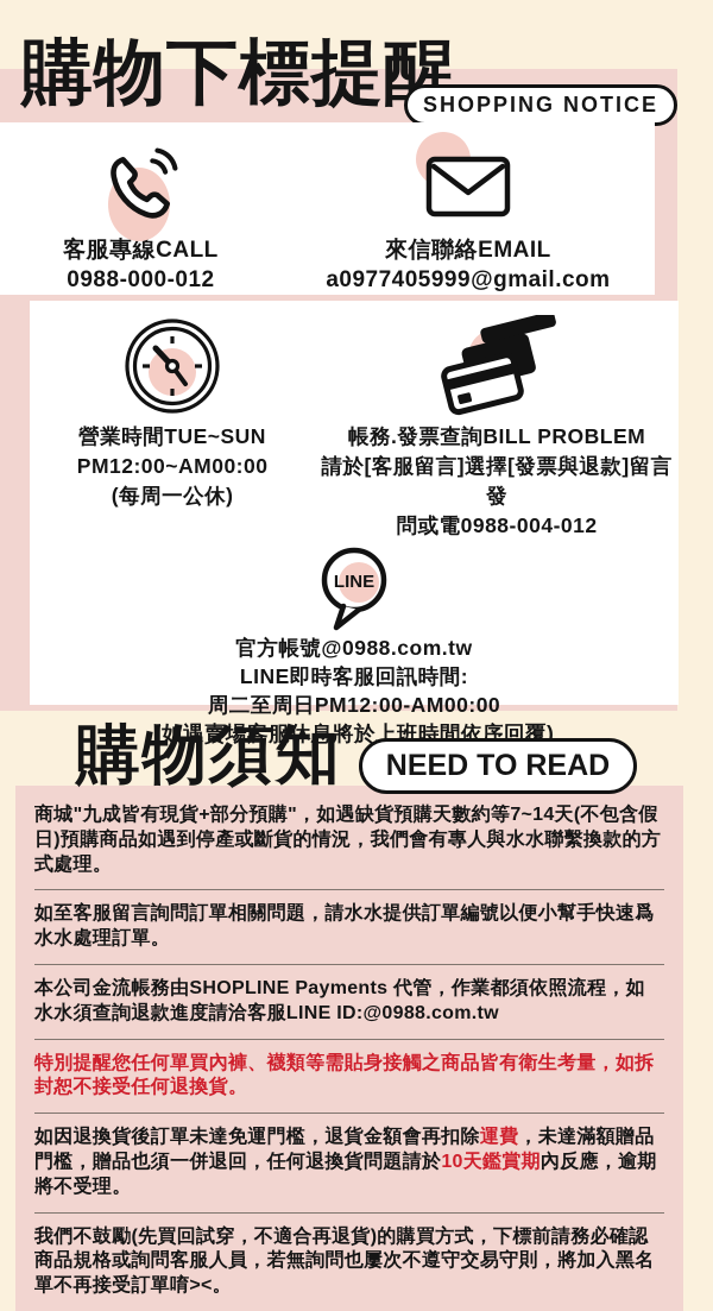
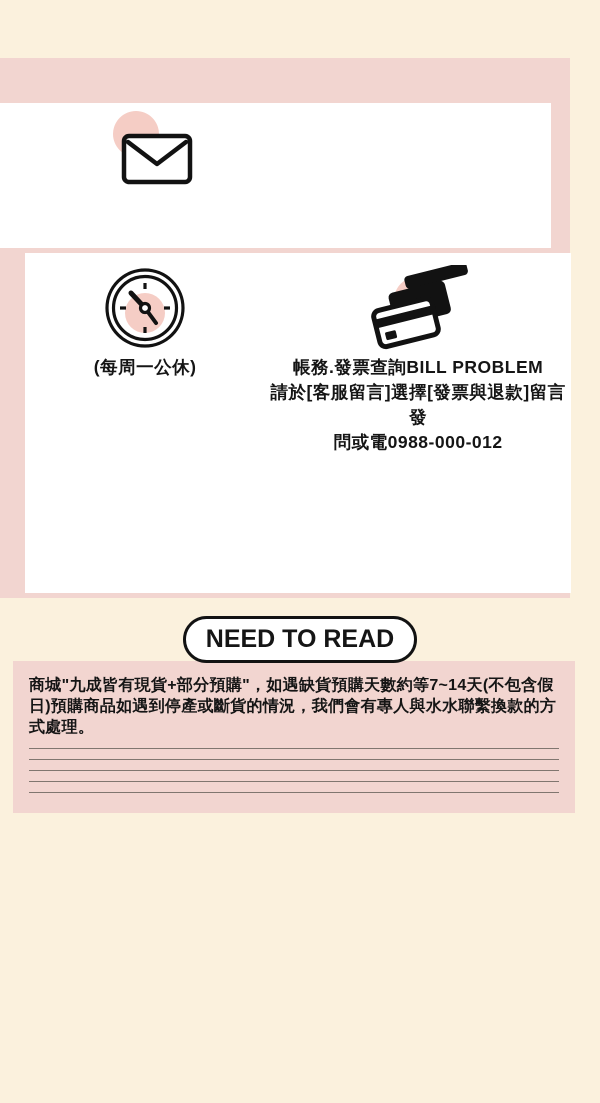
- 購物下標提醒
- SHOPPING NOTICE
- 客服專線CALL
- 0988-000-012
- 來信聯絡EMAIL
- a0977405999@gmail.com
- 營業時間TUE~SUN
- PM12:00~AM00:00
  (每周一公休)
  帳務.發票查詢BILL PROBLEM
  請於[客服留言]選擇[發票與退款]留言發
- 問或電0988-004-012
+ 問或電0988-000-012
- LINE
- 官方帳號@0988.com.tw
- LINE即時客服回訊時間:
- 周二至周日PM12:00-AM00:00
- (如遇賣場客服休息將於上班時間依序回覆)
- 購物須知
  NEED TO READ
  商城"九成皆有現貨+部分預購"，如遇缺貨預購天數約等7~14天(不包含假日)預購商品如遇到停產或斷貨的情況，我們會有專人與水水聯繫換款的方式處理。
- 如至客服留言詢問訂單相關問題，請水水提供訂單編號以便小幫手快速爲水水處理訂單。
- 本公司金流帳務由SHOPLINE Payments 代管，作業都須依照流程，如水水須查詢退款進度請洽客服LINE ID:@0988.com.tw
- 特別提醒您任何單買內褲、襪類等需貼身接觸之商品皆有衛生考量，如拆封恕不接受任何退換貨。
- 如因退換貨後訂單未達免運門檻，退貨金額會再扣除運費，未達滿額贈品門檻，贈品也須一併退回，任何退換貨問題請於10天鑑賞期內反應，逾期將不受理。
- 我們不鼓勵(先買回試穿，不適合再退貨)的購買方式，下標前請務必確認商品規格或詢問客服人員，若無詢問也屢次不遵守交易守則，將加入黑名單不再接受訂單唷><。
